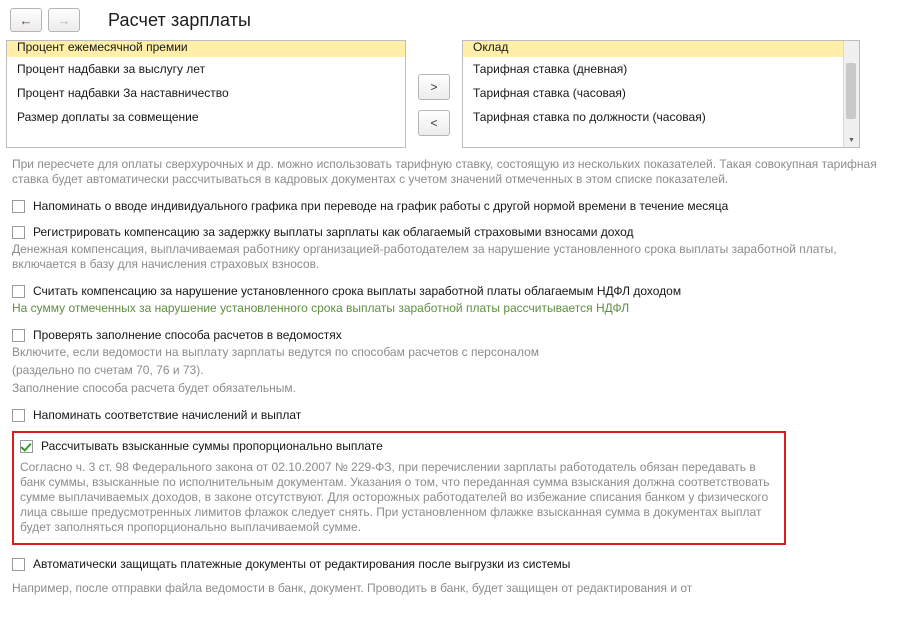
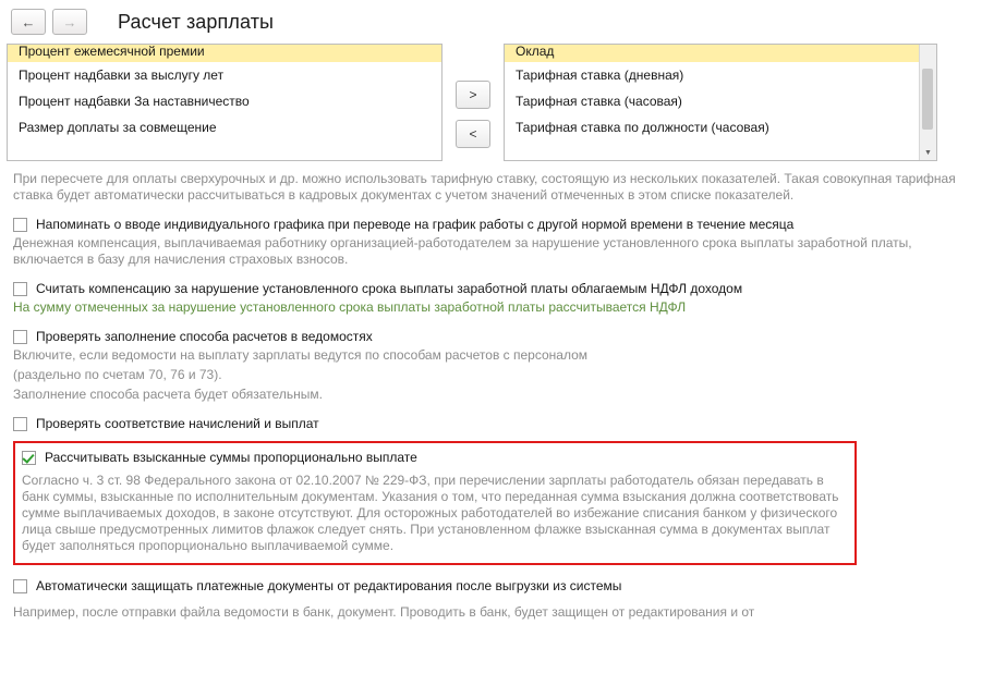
  ←
  →
  Расчет зарплаты
  Процент ежемесячной премии
  Процент надбавки за выслугу лет
  Процент надбавки За наставничество
  Размер доплаты за совмещение
  >
  <
  Оклад
  Тарифная ставка (дневная)
  Тарифная ставка (часовая)
  Тарифная ставка по должности (часовая)
  При пересчете для оплаты сверхурочных и др. можно использовать тарифную ставку, состоящую из нескольких показателей. Такая совокупная тарифная ставка будет автоматически рассчитываться в кадровых документах с учетом значений отмеченных в этом списке показателей.
  Напоминать о вводе индивидуального графика при переводе на график работы с другой нормой времени в течение месяца
- Регистрировать компенсацию за задержку выплаты зарплаты как облагаемый страховыми взносами доход
  Денежная компенсация, выплачиваемая работнику организацией-работодателем за нарушение установленного срока выплаты заработной платы, включается в базу для начисления страховых взносов.
  Считать компенсацию за нарушение установленного срока выплаты заработной платы облагаемым НДФЛ доходом
  На сумму отмеченных за нарушение установленного срока выплаты заработной платы рассчитывается НДФЛ
  Проверять заполнение способа расчетов в ведомостях
  Включите, если ведомости на выплату зарплаты ведутся по способам расчетов с персоналом
  (раздельно по счетам 70, 76 и 73).
  Заполнение способа расчета будет обязательным.
- Напоминать соответствие начислений и выплат
+ Проверять соответствие начислений и выплат
  Рассчитывать взысканные суммы пропорционально выплате
  Согласно ч. 3 ст. 98 Федерального закона от 02.10.2007 № 229-ФЗ, при перечислении зарплаты работодатель обязан передавать в банк суммы, взысканные по исполнительным документам. Указания о том, что переданная сумма взыскания должна соответствовать сумме выплачиваемых доходов, в законе отсутствуют. Для осторожных работодателей во избежание списания банком у физического лица свыше предусмотренных лимитов флажок следует снять. При установленном флажке взысканная сумма в документах выплат будет заполняться пропорционально выплачиваемой сумме.
  Автоматически защищать платежные документы от редактирования после выгрузки из системы
  Например, после отправки файла ведомости в банк, документ. Проводить в банк, будет защищен от редактирования и от
